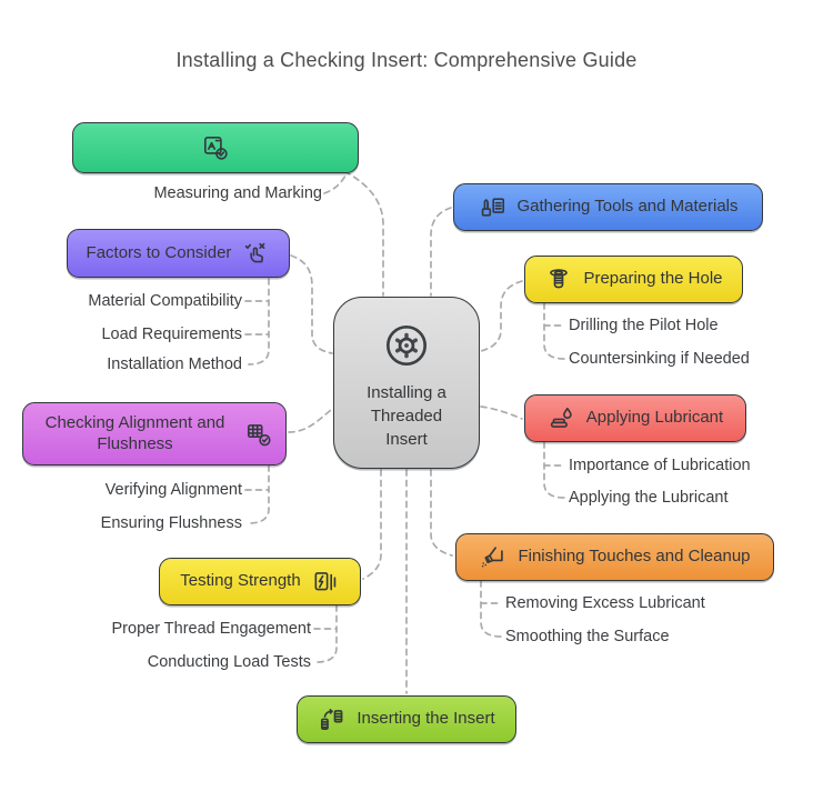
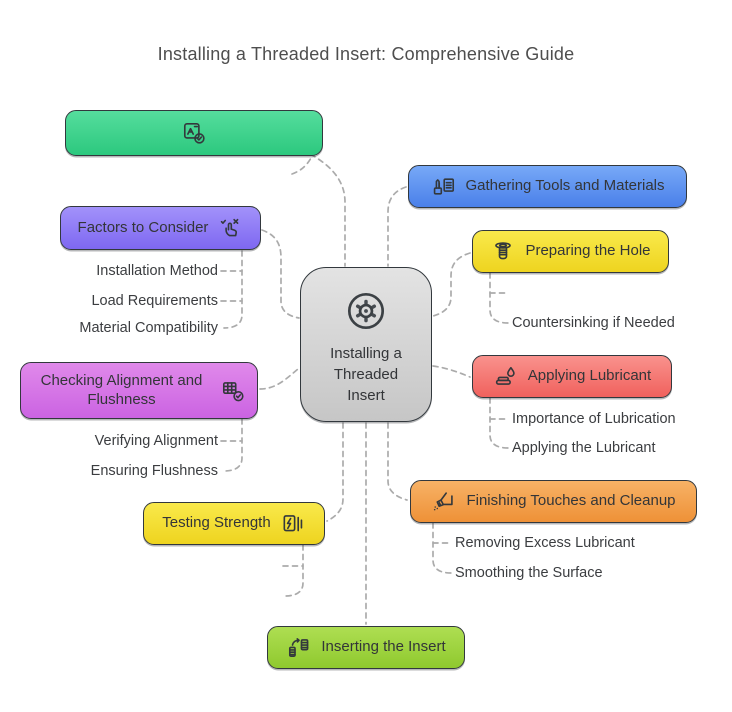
- Installing a Checking Insert: Comprehensive Guide
+ Installing a Threaded Insert: Comprehensive Guide
  Installing a Threaded Insert
  Factors to Consider
  Checking Alignment and Flushness
  Testing Strength
  Gathering Tools and Materials
  Preparing the Hole
  Applying Lubricant
  Finishing Touches and Cleanup
  Inserting the Insert
- Measuring and Marking
- Material Compatibility
+ Installation Method
  Load Requirements
- Installation Method
+ Material Compatibility
  Verifying Alignment
  Ensuring Flushness
- Proper Thread Engagement
- Conducting Load Tests
- Drilling the Pilot Hole
  Countersinking if Needed
  Importance of Lubrication
  Applying the Lubricant
  Removing Excess Lubricant
  Smoothing the Surface
